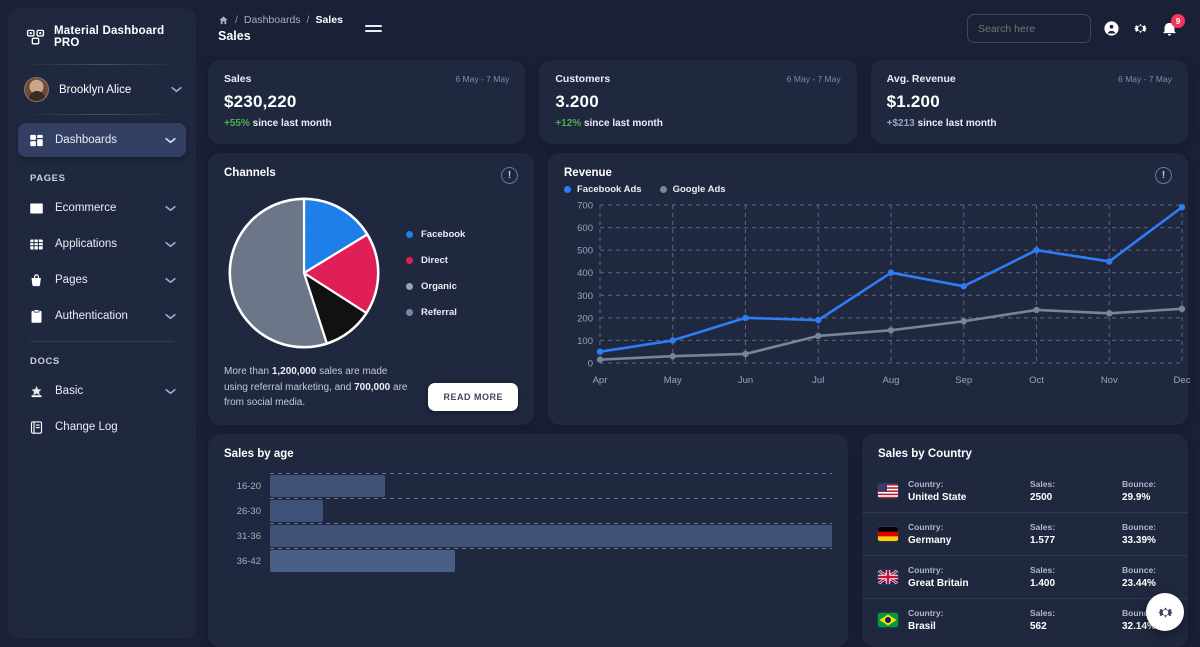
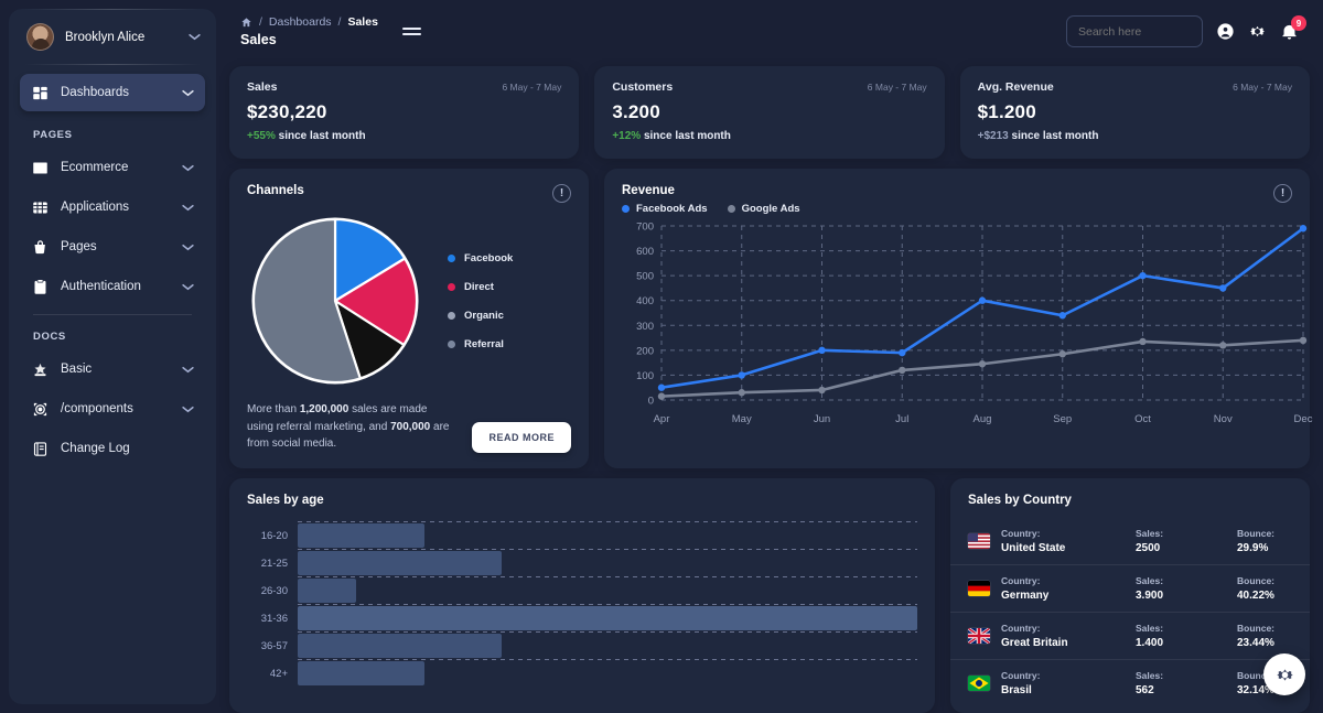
- Material Dashboard PRO
  Brooklyn Alice
  Dashboards
  PAGES
  Ecommerce
  Applications
  Pages
  Authentication
  DOCS
  Basic
+ /components
  Change Log
  /
  Dashboards
  /
  Sales
  Sales
  Search here
  9
  Sales
  6 May - 7 May
  $230,220
  +55% since last month
  Customers
  6 May - 7 May
  3.200
  +12% since last month
  Avg. Revenue
  6 May - 7 May
  $1.200
  +$213 since last month
  Channels
  !
  Facebook
  Direct
  Organic
  Referral
  More than 1,200,000 sales are made using referral marketing, and 700,000 are from social media.
  READ MORE
  Revenue
  Facebook Ads
  Google Ads
  !
  0
  100
  200
  300
  400
  500
  600
  700
  Apr
  May
  Jun
  Jul
  Aug
  Sep
  Oct
  Nov
  Dec
  Sales by age
  16-20
+ 21-25
  26-30
  31-36
- 36-42
+ 36-57
+ 42+
  Sales by Country
  Country:
  United State
  Sales:
  2500
  Bounce:
  29.9%
  Country:
  Germany
  Sales:
- 1.577
+ 3.900
  Bounce:
- 33.39%
+ 40.22%
  Country:
  Great Britain
  Sales:
  1.400
  Bounce:
  23.44%
  Country:
  Brasil
  Sales:
  562
  32.14
